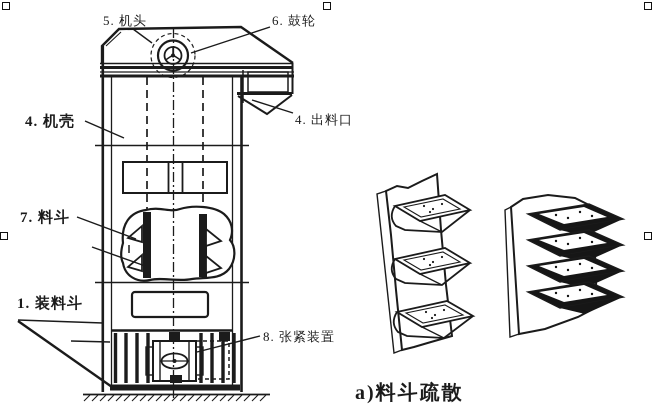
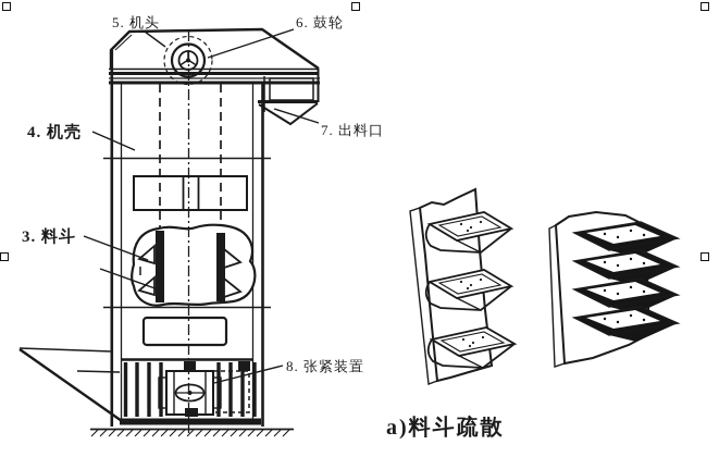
- 1. 装料斗
- 7. 料斗
+ 3. 料斗
  4. 机壳
  5. 机头
  6. 鼓轮
- 4. 出料口
+ 7. 出料口
  8. 张紧装置
  a)料斗疏散
